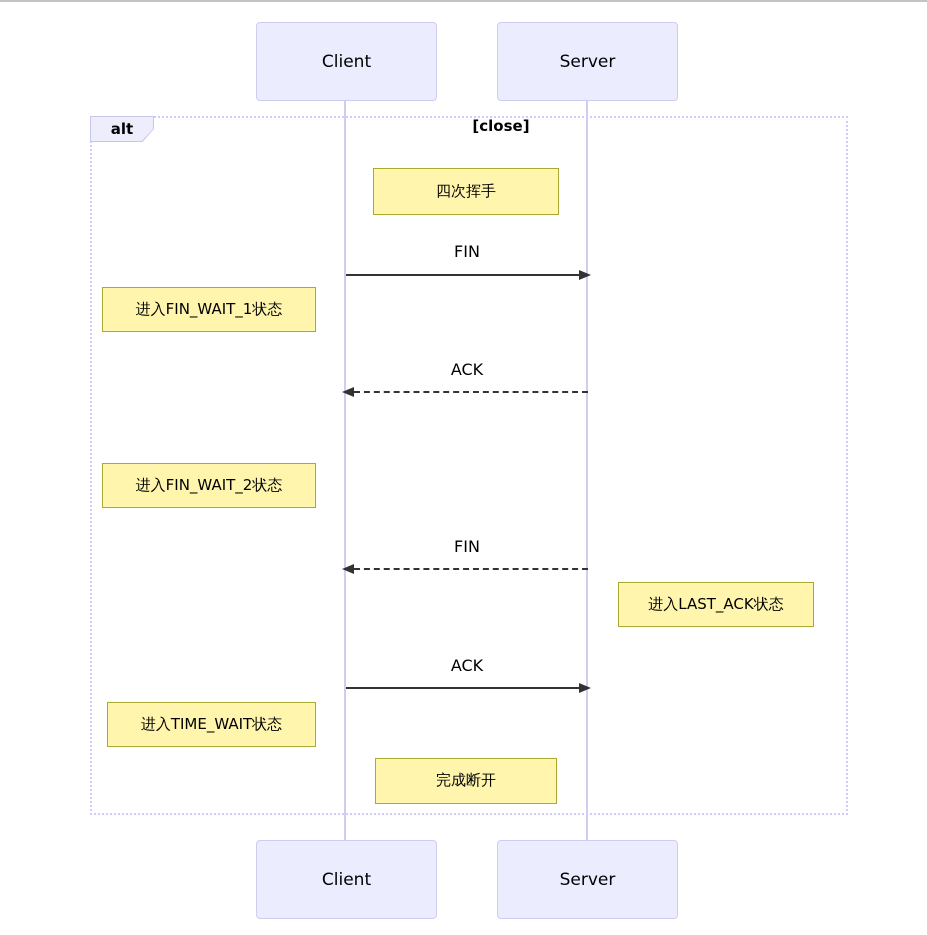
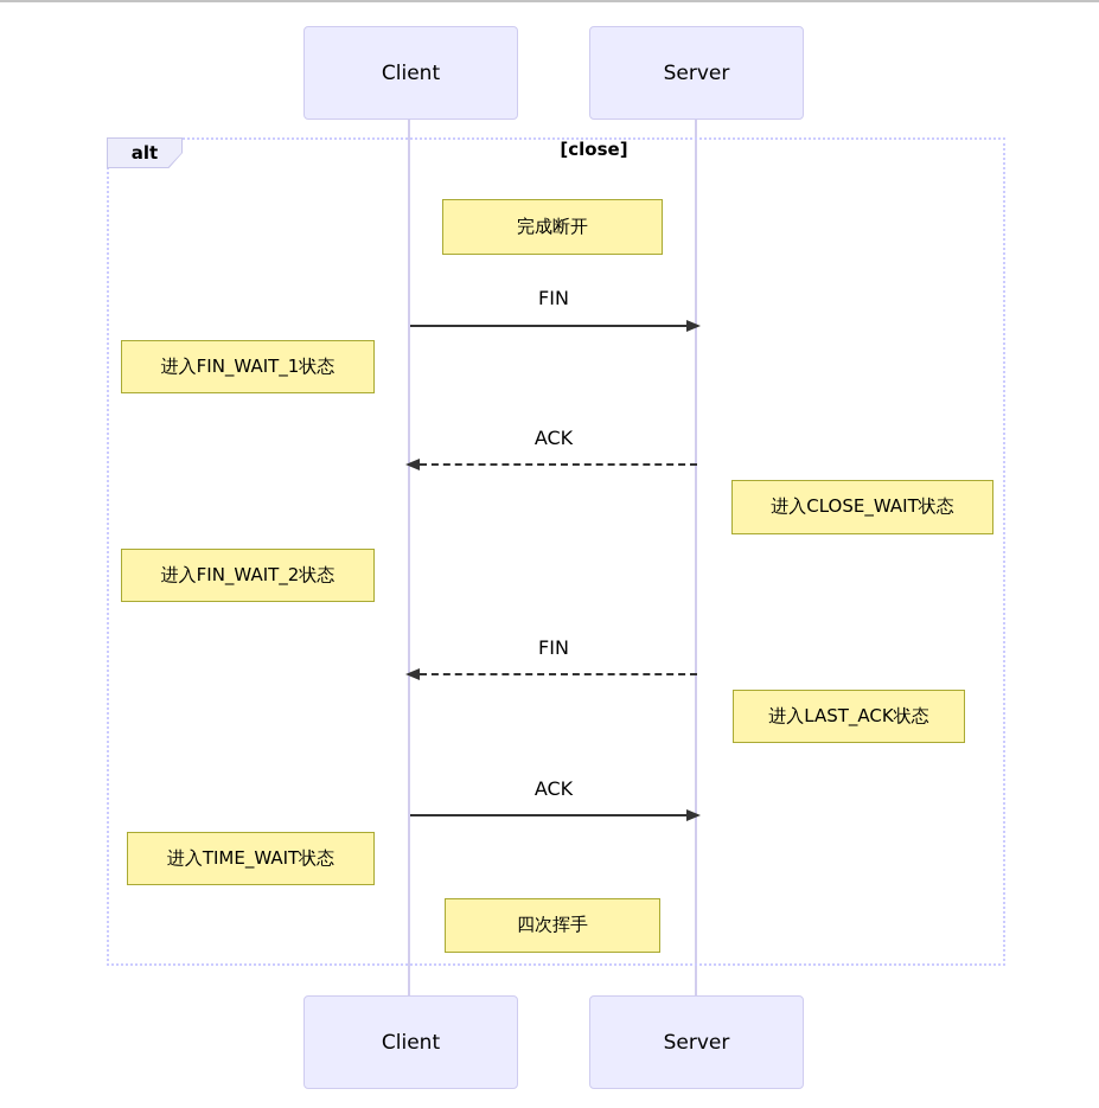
  alt
  [close]
  Client
  Server
- 四次挥手
+ 完成断开
  进入FIN_WAIT_1状态
+ 进入CLOSE_WAIT状态
  进入FIN_WAIT_2状态
  进入LAST_ACK状态
  进入TIME_WAIT状态
- 完成断开
+ 四次挥手
  FIN
  ACK
  FIN
  ACK
  Client
  Server
